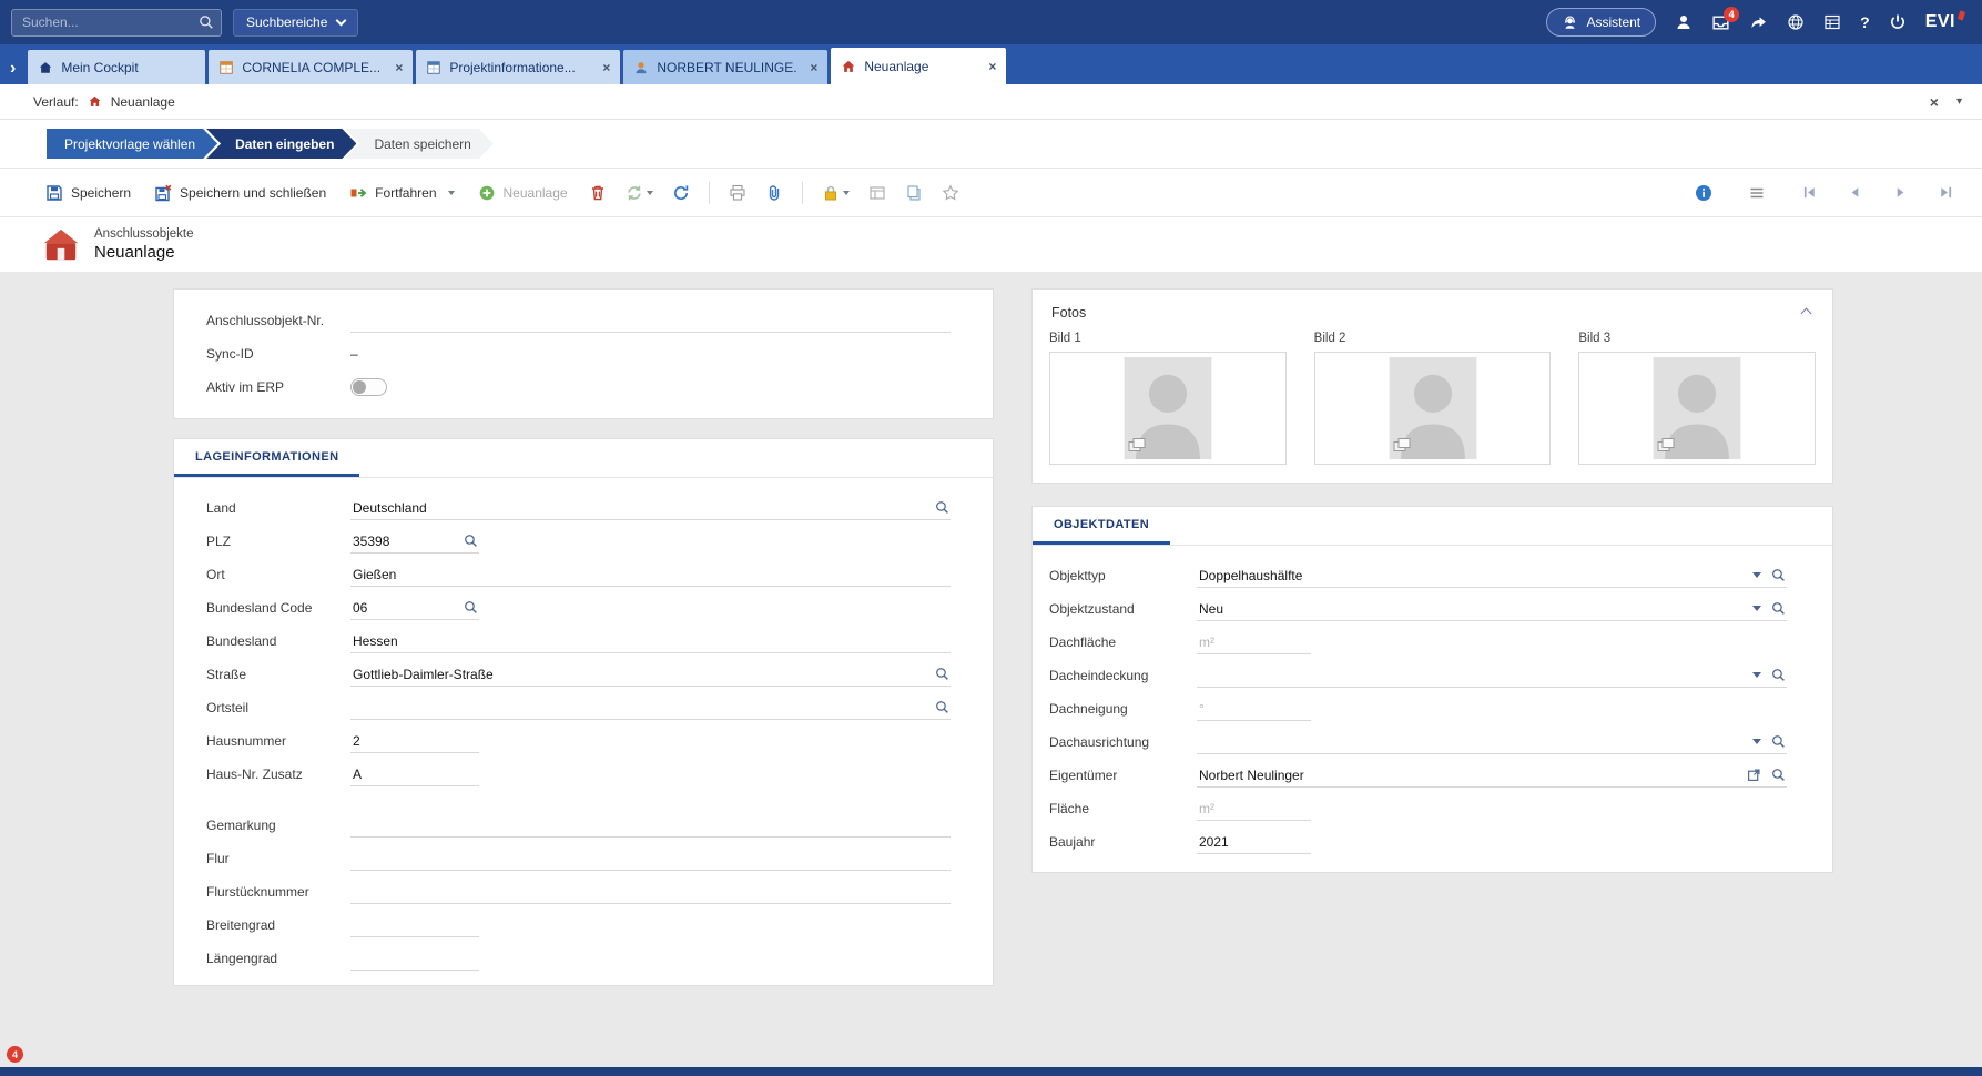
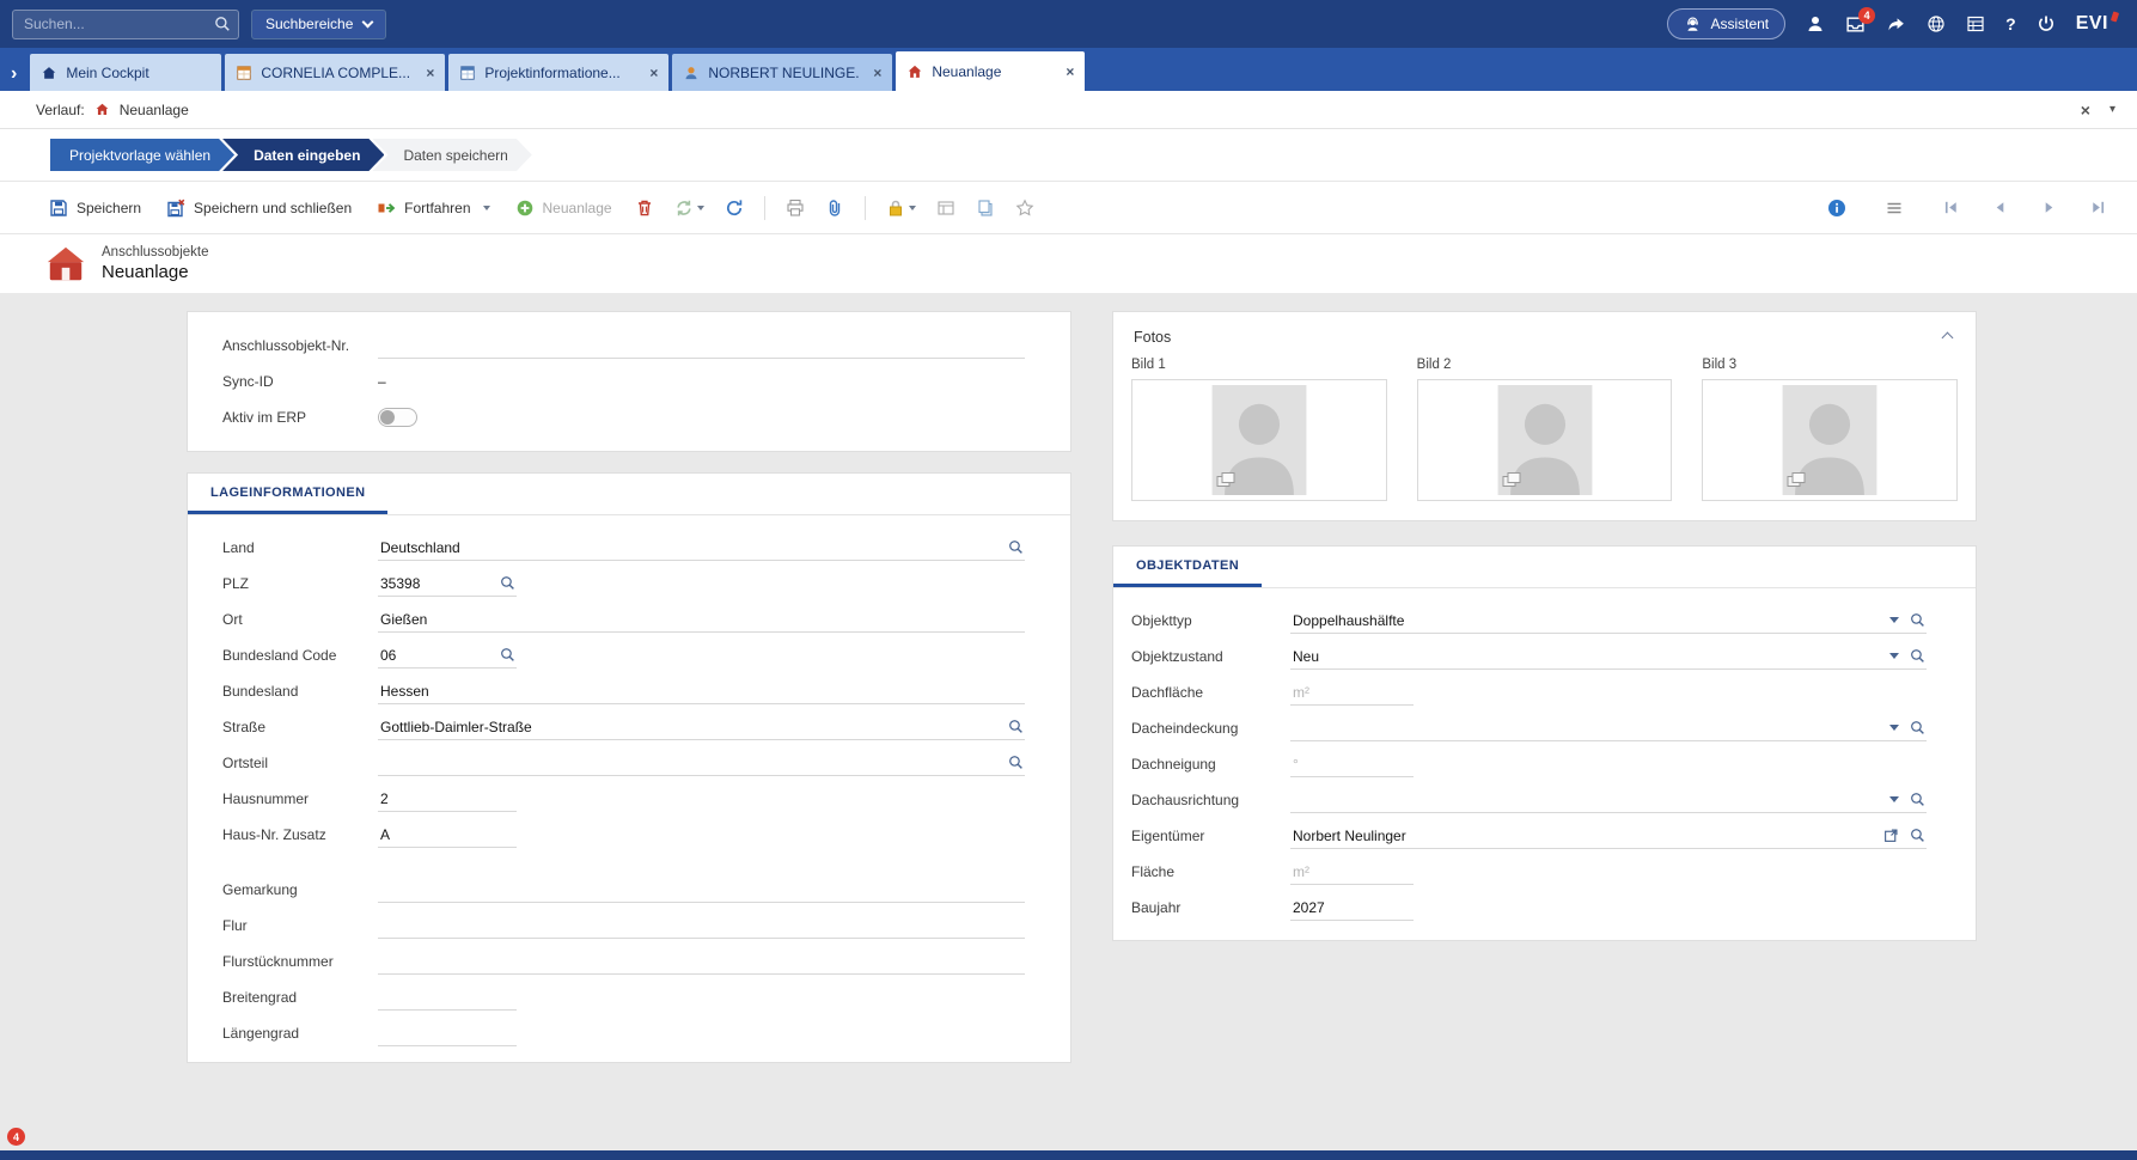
  Suchen...
  Suchbereiche
  Assistent
  4
  ?
  EVI
  ›
  Mein Cockpit
  CORNELIA COMPLE...
  ×
  Projektinformatione...
  ×
  NORBERT NEULINGE.
  ×
  Neuanlage
  ×
  Verlauf:
  Neuanlage
  ×
  ▾
  Projektvorlage wählen
  Daten eingeben
  Daten speichern
  Speichern
  Speichern und schließen
  Fortfahren
  Neuanlage
  Anschlussobjekte
  Neuanlage
  Anschlussobjekt-Nr.
  Sync-ID
  –
  Aktiv im ERP
  LAGEINFORMATIONEN
  Land
  Deutschland
  PLZ
  35398
  Ort
  Gießen
  Bundesland Code
  06
  Bundesland
  Hessen
  Straße
  Gottlieb-Daimler-Straße
  Ortsteil
  Hausnummer
  2
  Haus-Nr. Zusatz
  A
  Gemarkung
  Flur
  Flurstücknummer
  Breitengrad
  Längengrad
  Fotos
  Bild 1
  Bild 2
  Bild 3
  OBJEKTDATEN
  Objekttyp
  Doppelhaushälfte
  Objektzustand
  Neu
  Dachfläche
  m²
  Dacheindeckung
  Dachneigung
  °
  Dachausrichtung
  Eigentümer
  Norbert Neulinger
  Fläche
  m²
  Baujahr
- 2021
+ 2027
  4
